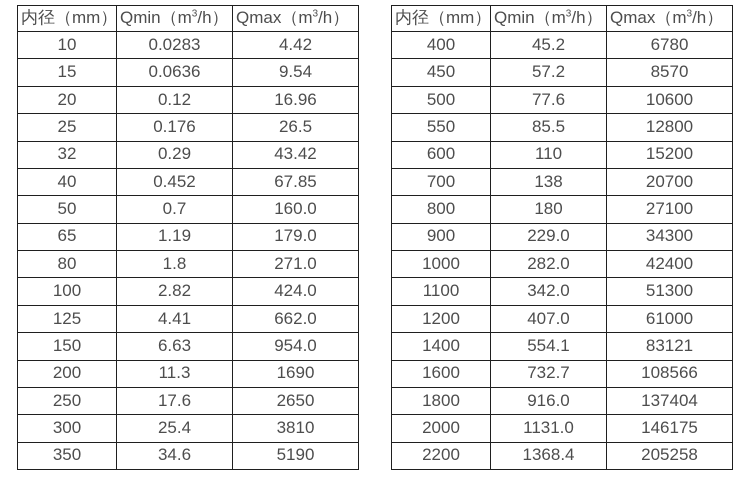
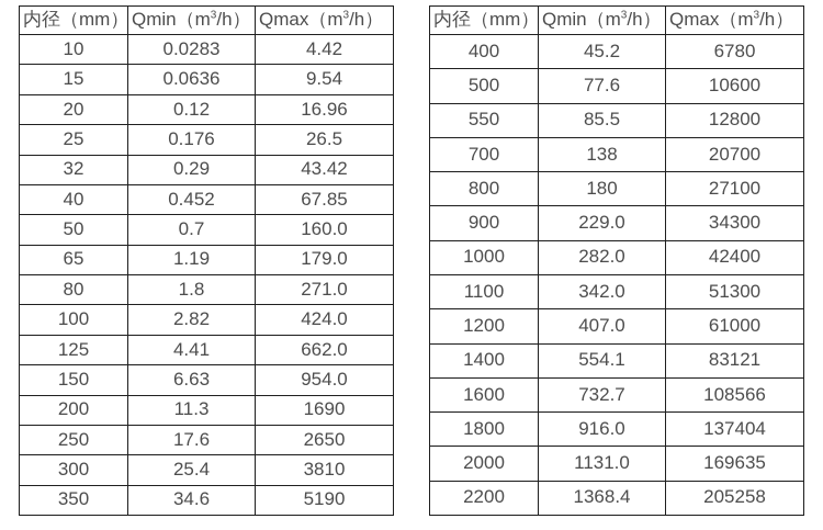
  内径（mm）	Qmin（m3/h）	Qmax（m3/h）
  10	0.0283	4.42
  15	0.0636	9.54
  20	0.12	16.96
  25	0.176	26.5
  32	0.29	43.42
  40	0.452	67.85
  50	0.7	160.0
  65	1.19	179.0
  80	1.8	271.0
  100	2.82	424.0
  125	4.41	662.0
  150	6.63	954.0
  200	11.3	1690
  250	17.6	2650
  300	25.4	3810
  350	34.6	5190
  内径（mm）	Qmin（m3/h）	Qmax（m3/h）
  400	45.2	6780
- 450	57.2	8570
  500	77.6	10600
  550	85.5	12800
- 600	110	15200
  700	138	20700
  800	180	27100
  900	229.0	34300
  1000	282.0	42400
  1100	342.0	51300
  1200	407.0	61000
  1400	554.1	83121
  1600	732.7	108566
  1800	916.0	137404
- 2000	1131.0	146175
+ 2000	1131.0	169635
  2200	1368.4	205258
